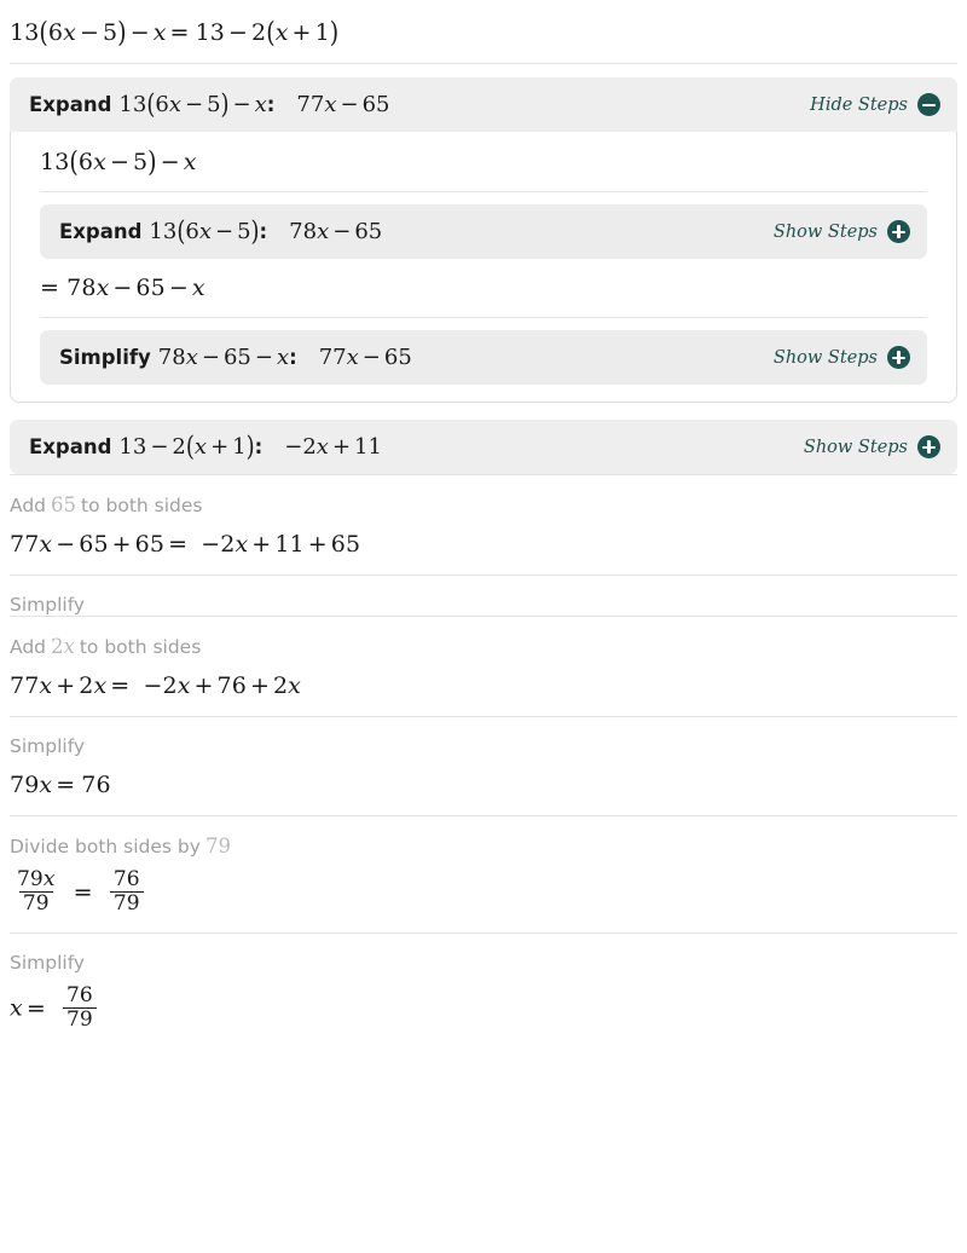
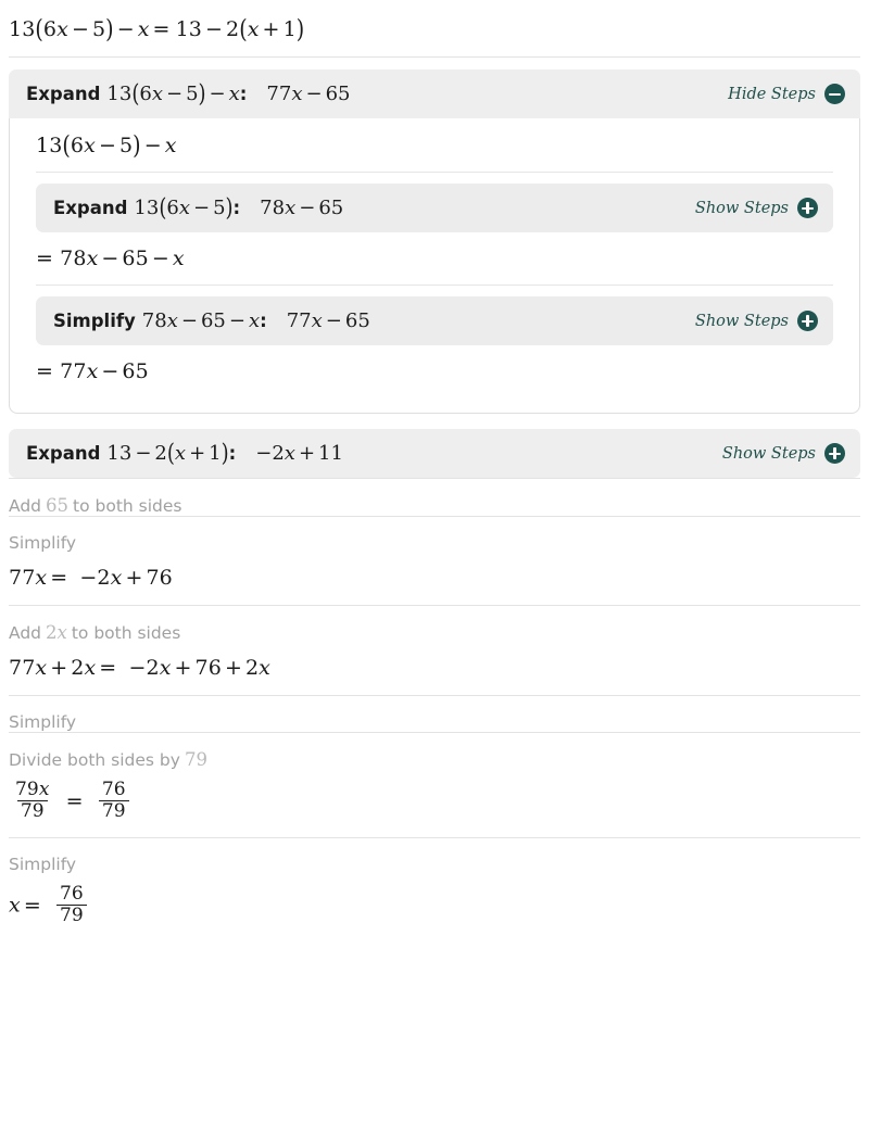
  13(6x − 5) − x = 13 − 2(x + 1)
  Expand
  13(6x − 5) − x
  :
  77x − 65
  Hide Steps
  13(6x − 5) − x
  Expand
  13(6x − 5)
  :
  78x − 65
  Show Steps
  = 78x − 65 − x
  Simplify
  78x − 65 − x
  :
  77x − 65
  Show Steps
+ = 77x − 65
  Expand
  13 − 2(x + 1)
  :
  −2x + 11
  Show Steps
  Add
  65
  to both sides
- 77x − 65 + 65 = −2x + 11 + 65
  Simplify
+ 77x = −2x + 76
  Add
  2x
  to both sides
  77x + 2x = −2x + 76 + 2x
  Simplify
- 79x = 76
  Divide both sides by
  79
  79x
  79
  =
  76
  79
  Simplify
  x =
  76
  79
